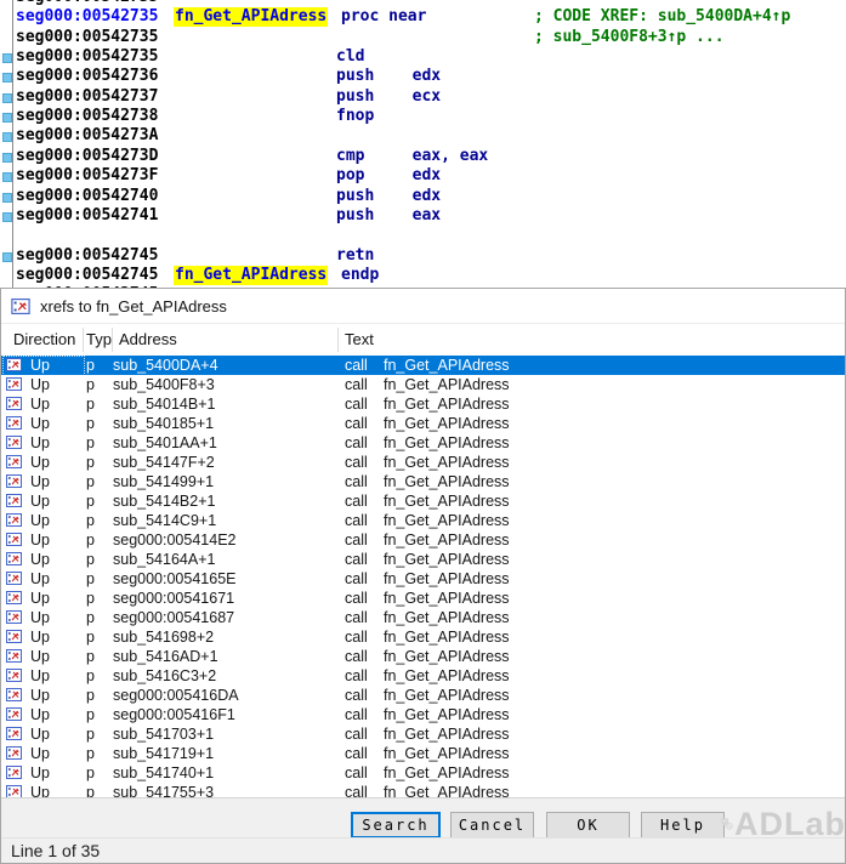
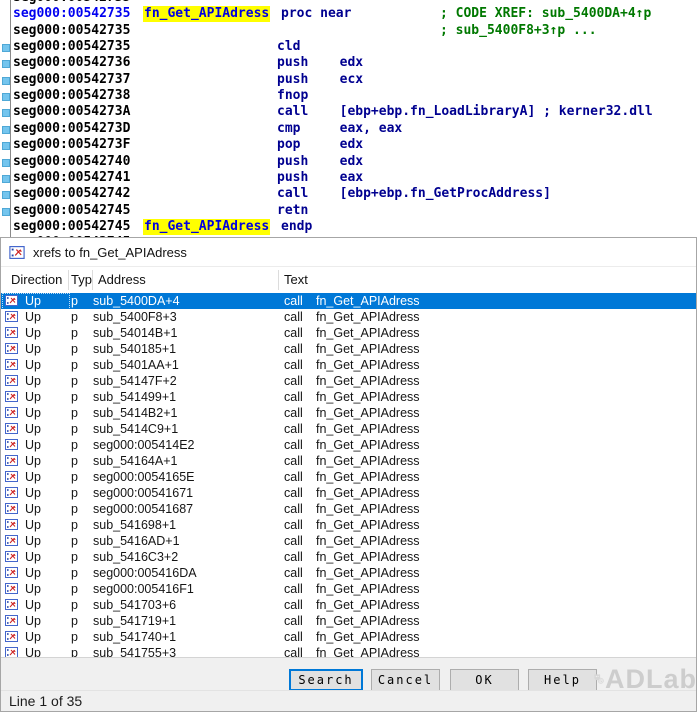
  seg000:00542735
  fn_Get_APIAdress
  proc near
  ; CODE XREF: sub_5400DA+4↑p
  seg000:00542735
  ; sub_5400F8+3↑p ...
  seg000:00542735
  cld
  seg000:00542736
  push edx
  seg000:00542737
  push ecx
  seg000:00542738
  fnop
  seg000:0054273A
+ call [ebp+ebp.fn_LoadLibraryA] ; kerner32.dll
  seg000:0054273D
  cmp eax, eax
  seg000:0054273F
  pop edx
  seg000:00542740
  push edx
  seg000:00542741
  push eax
+ seg000:00542742
+ call [ebp+ebp.fn_GetProcAddress]
  seg000:00542745
  retn
  seg000:00542745
  fn_Get_APIAdress
  endp
  xrefs to fn_Get_APIAdress
  Direction
  Typ
  Address
  Text
  Up
  p
  sub_5400DA+4
  call
  fn_Get_APIAdress
  Up
  p
  sub_5400F8+3
  call
  fn_Get_APIAdress
  Up
  p
  sub_54014B+1
  call
  fn_Get_APIAdress
  Up
  p
  sub_540185+1
  call
  fn_Get_APIAdress
  Up
  p
  sub_5401AA+1
  call
  fn_Get_APIAdress
  Up
  p
  sub_54147F+2
  call
  fn_Get_APIAdress
  Up
  p
  sub_541499+1
  call
  fn_Get_APIAdress
  Up
  p
  sub_5414B2+1
  call
  fn_Get_APIAdress
  Up
  p
  sub_5414C9+1
  call
  fn_Get_APIAdress
  Up
  p
  seg000:005414E2
  call
  fn_Get_APIAdress
  Up
  p
  sub_54164A+1
  call
  fn_Get_APIAdress
  Up
  p
  seg000:0054165E
  call
  fn_Get_APIAdress
  Up
  p
  seg000:00541671
  call
  fn_Get_APIAdress
  Up
  p
  seg000:00541687
  call
  fn_Get_APIAdress
  Up
  p
- sub_541698+2
+ sub_541698+1
  call
  fn_Get_APIAdress
  Up
  p
  sub_5416AD+1
  call
  fn_Get_APIAdress
  Up
  p
  sub_5416C3+2
  call
  fn_Get_APIAdress
  Up
  p
  seg000:005416DA
  call
  fn_Get_APIAdress
  Up
  p
  seg000:005416F1
  call
  fn_Get_APIAdress
  Up
  p
- sub_541703+1
+ sub_541703+6
  call
  fn_Get_APIAdress
  Up
  p
  sub_541719+1
  call
  fn_Get_APIAdress
  Up
  p
  sub_541740+1
  call
  fn_Get_APIAdress
  Up
  p
  sub_541755+3
  call
  fn_Get_APIAdress
  Search
  Cancel
  OK
  Help
  Line 1 of 35
  ADLab
